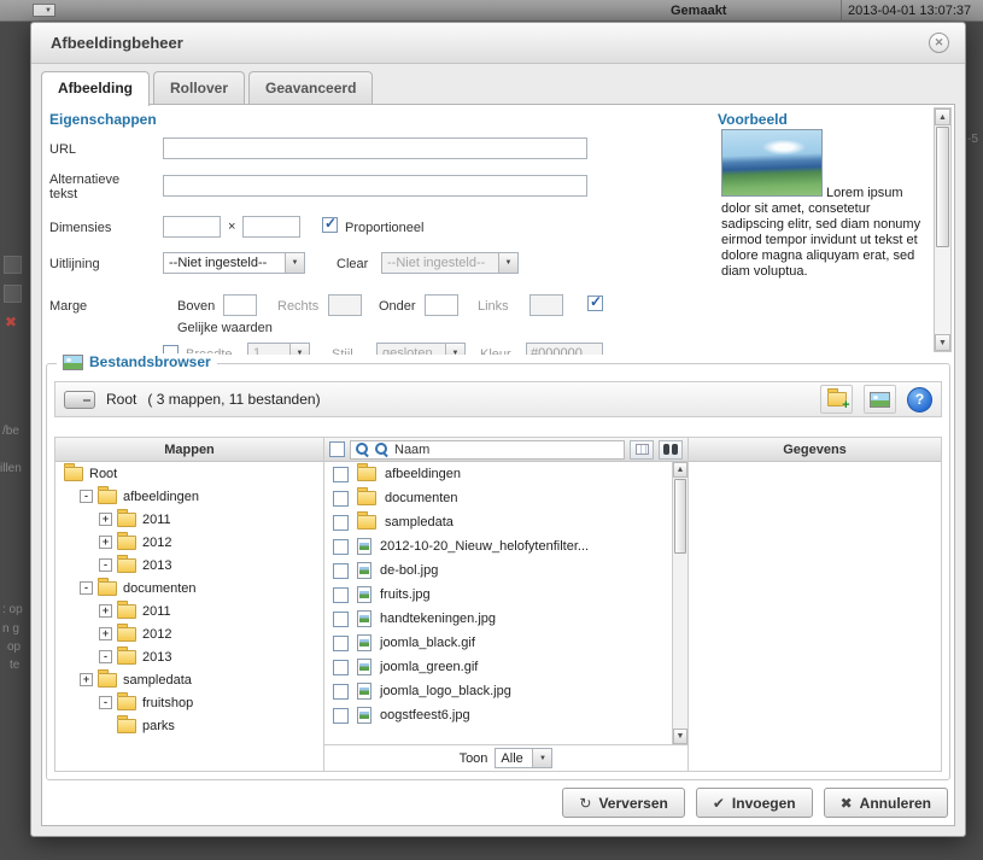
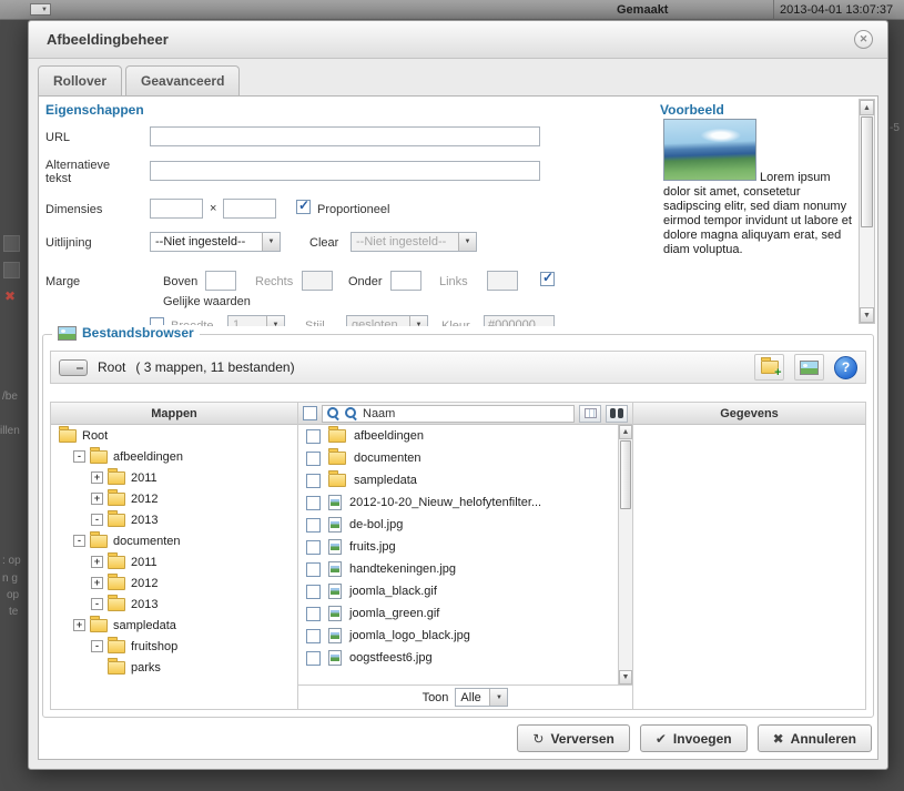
  Gemaakt
  2013-04-01 13:07:37
  /be
  illen
  : op
  n g
  op
  te
  -5
  Afbeeldingbeheer
- Afbeelding
  Rollover
  Geavanceerd
  Eigenschappen
  URL
  Alternatieve tekst
  Dimensies
  ×
  Proportioneel
  Uitlijning
  --Niet ingesteld--
  Clear
  --Niet ingesteld--
  Marge
  Boven
  Rechts
  Onder
  Links
  Gelijke waarden
  1
  gesloten
  #000000
  Voorbeeld
- Lorem ipsum dolor sit amet, consetetur sadipscing elitr, sed diam nonumy eirmod tempor invidunt ut tekst et dolore magna aliquyam erat, sed diam voluptua.
+ Lorem ipsum dolor sit amet, consetetur sadipscing elitr, sed diam nonumy eirmod tempor invidunt ut labore et dolore magna aliquyam erat, sed diam voluptua.
  Bestandsbrowser
  Root
  ( 3 mappen, 11 bestanden)
  Mappen
  Root
  -
  afbeeldingen
  +
  2011
  +
  2012
  -
  2013
  -
  documenten
  +
  2011
  +
  2012
  -
  2013
  +
  sampledata
  -
  fruitshop
  parks
  Naam
  afbeeldingen
  documenten
  sampledata
  2012-10-20_Nieuw_helofytenfilter...
  de-bol.jpg
  fruits.jpg
  handtekeningen.jpg
  joomla_black.gif
  joomla_green.gif
  joomla_logo_black.jpg
  oogstfeest6.jpg
  Toon
  Alle
  Gegevens
  Verversen
  Invoegen
  Annuleren
